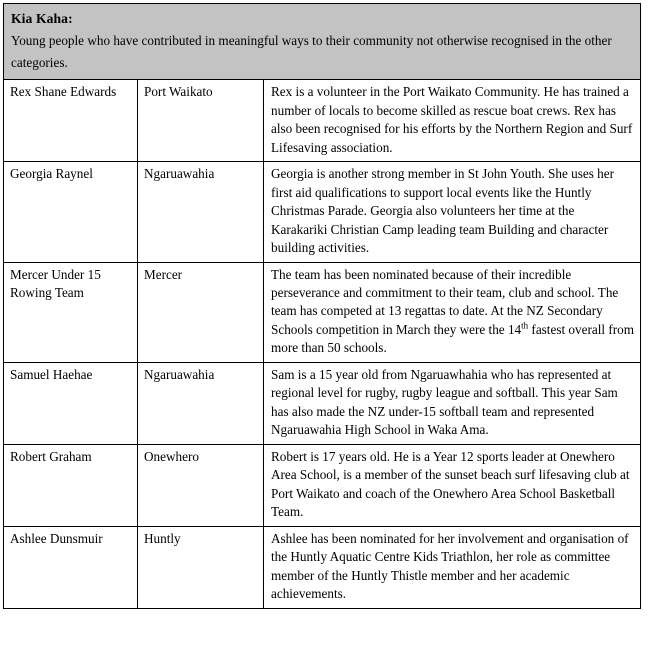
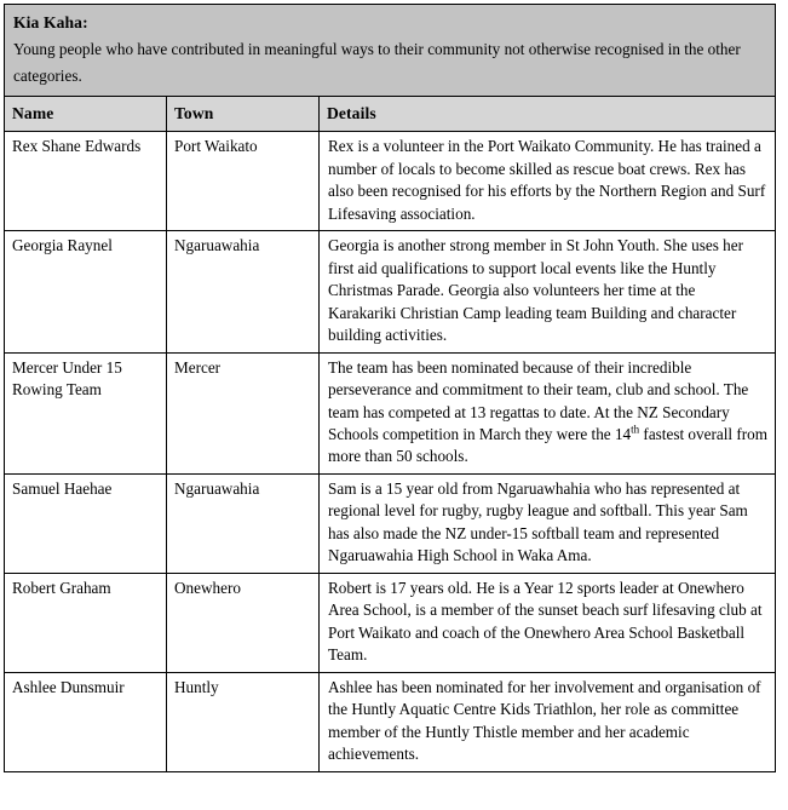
  Kia Kaha: Young people who have contributed in meaningful ways to their community not otherwise recognised in the other categories.
+ Name	Town	Details
  Rex Shane Edwards	Port Waikato	Rex is a volunteer in the Port Waikato Community. He has trained a number of locals to become skilled as rescue boat crews. Rex has also been recognised for his efforts by the Northern Region and Surf Lifesaving association.
  Georgia Raynel	Ngaruawahia	Georgia is another strong member in St John Youth. She uses her first aid qualifications to support local events like the Huntly Christmas Parade. Georgia also volunteers her time at the Karakariki Christian Camp leading team Building and character building activities.
  Mercer Under 15 Rowing Team	Mercer	The team has been nominated because of their incredible perseverance and commitment to their team, club and school. The team has competed at 13 regattas to date. At the NZ Secondary Schools competition in March they were the 14th fastest overall from more than 50 schools.
  Samuel Haehae	Ngaruawahia	Sam is a 15 year old from Ngaruawhahia who has represented at regional level for rugby, rugby league and softball. This year Sam has also made the NZ under-15 softball team and represented Ngaruawahia High School in Waka Ama.
  Robert Graham	Onewhero	Robert is 17 years old. He is a Year 12 sports leader at Onewhero Area School, is a member of the sunset beach surf lifesaving club at Port Waikato and coach of the Onewhero Area School Basketball Team.
  Ashlee Dunsmuir	Huntly	Ashlee has been nominated for her involvement and organisation of the Huntly Aquatic Centre Kids Triathlon, her role as committee member of the Huntly Thistle member and her academic achievements.
